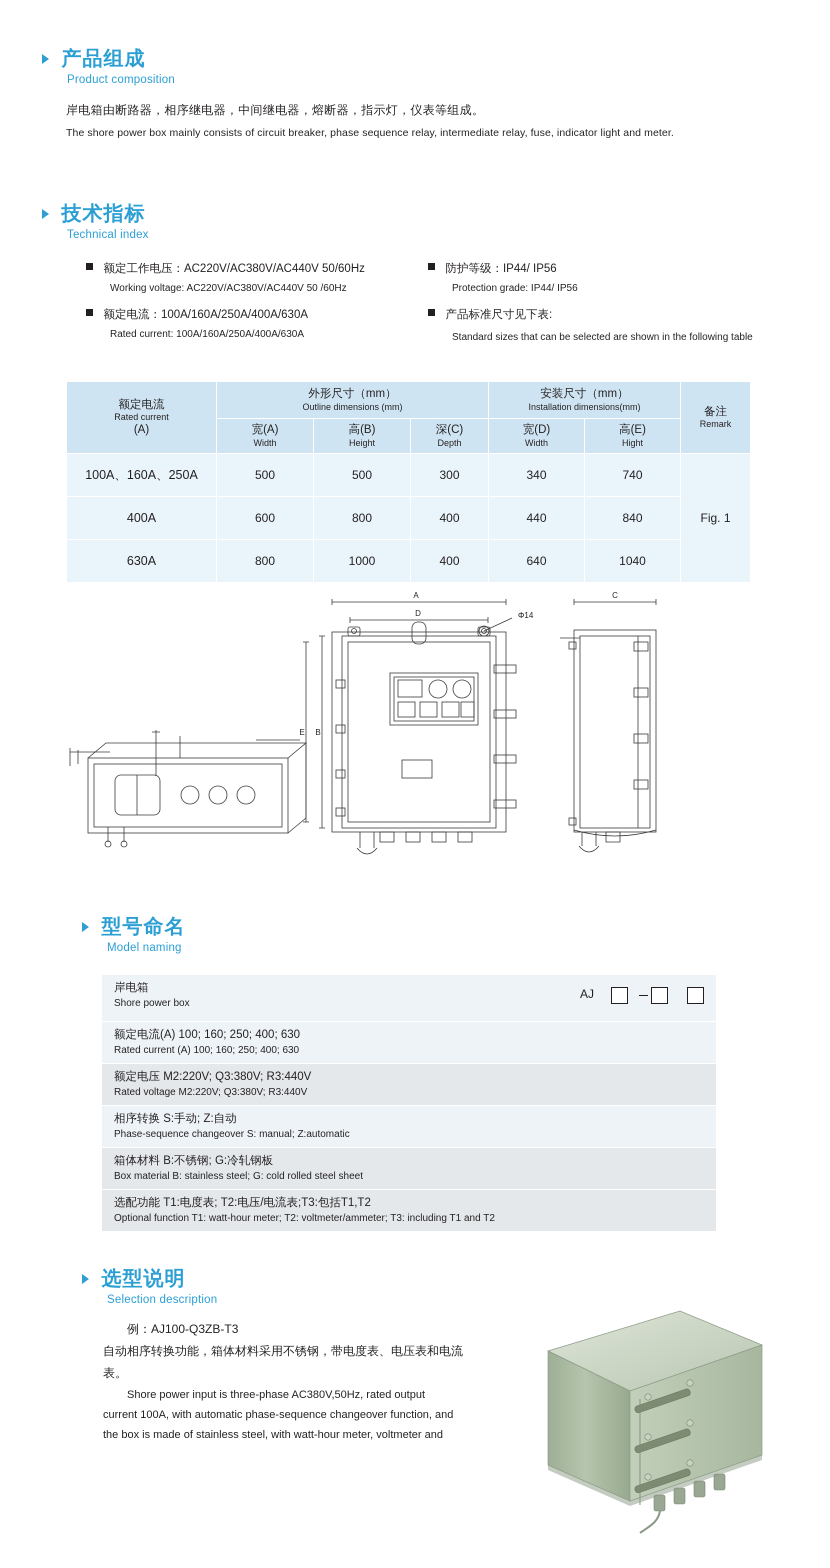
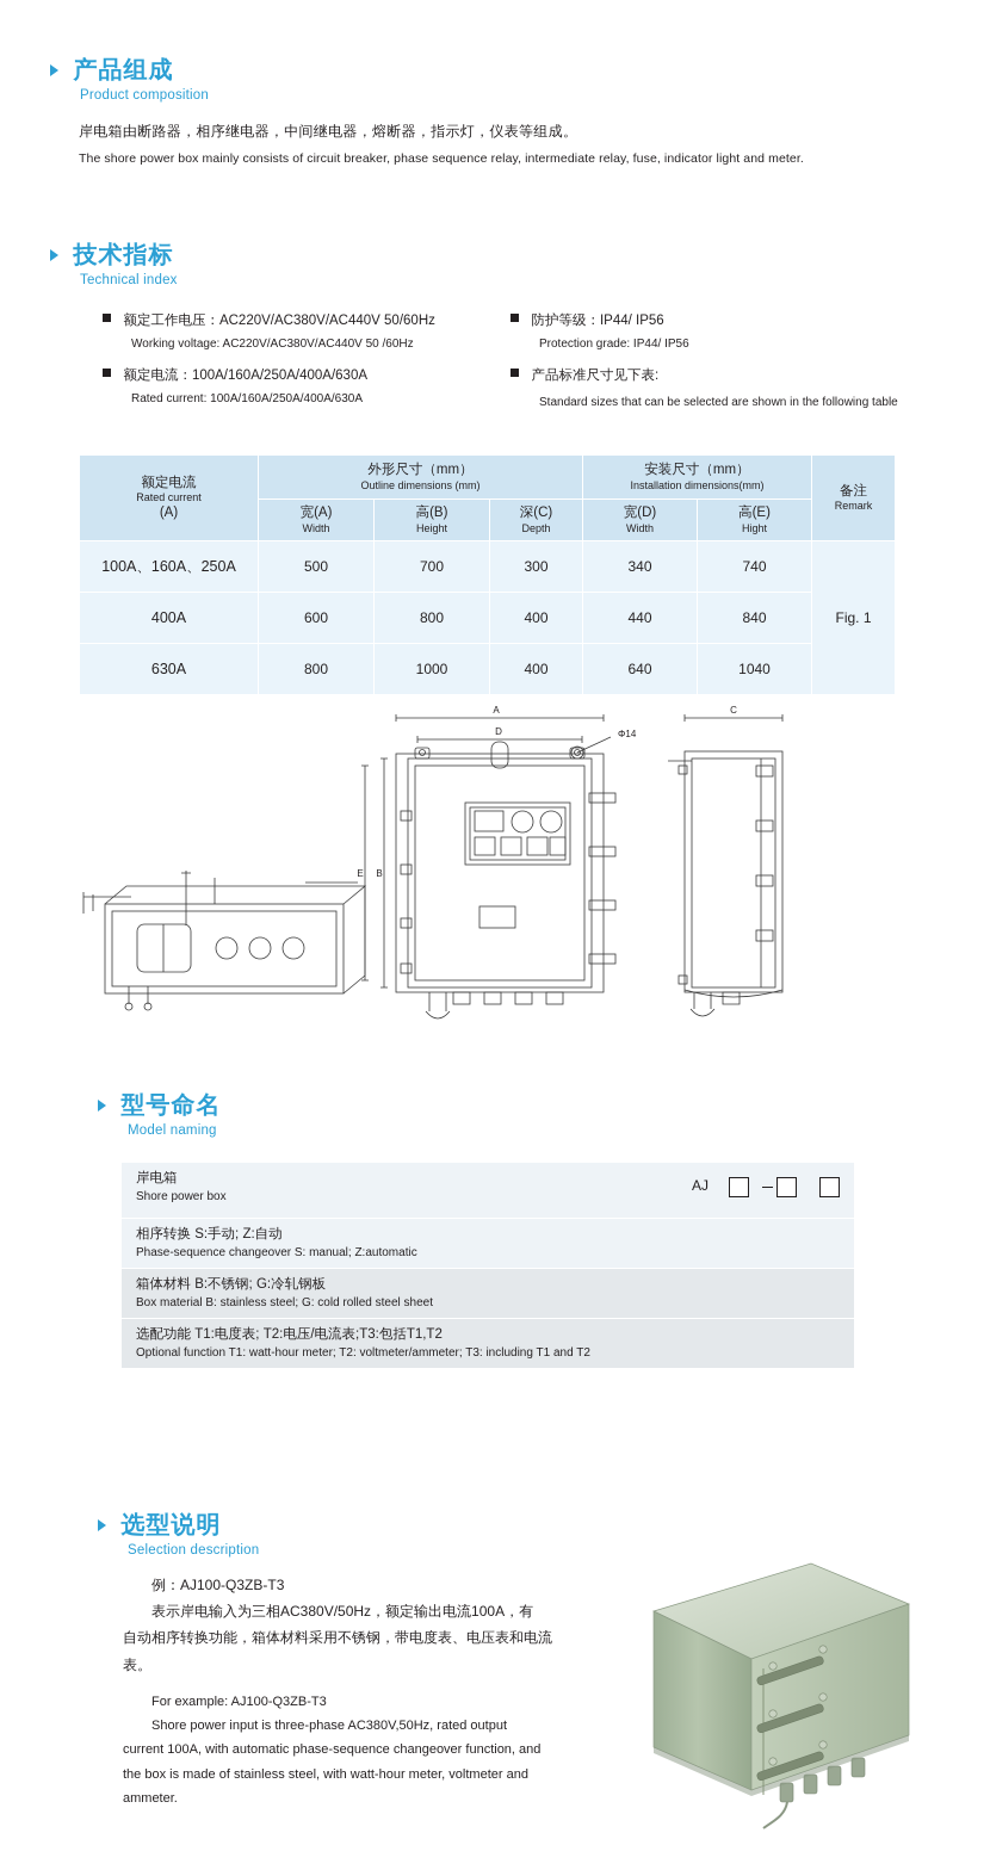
  产品组成
  Product composition
  岸电箱由断路器，相序继电器，中间继电器，熔断器，指示灯，仪表等组成。
  The shore power box mainly consists of circuit breaker, phase sequence relay, intermediate relay, fuse, indicator light and meter.
  技术指标
  Technical index
  额定工作电压：AC220V/AC380V/AC440V 50/60Hz
  Working voltage: AC220V/AC380V/AC440V 50 /60Hz
  额定电流：100A/160A/250A/400A/630A
  Rated current: 100A/160A/250A/400A/630A
  防护等级：IP44/ IP56
  Protection grade: IP44/ IP56
  产品标准尺寸见下表:
  Standard sizes that can be selected are shown in the following table
  额定电流 Rated current (A)	外形尺寸（mm） Outline dimensions (mm)	安装尺寸（mm） Installation dimensions(mm)	备注 Remark
  宽(A) Width	高(B) Height	深(C) Depth	宽(D) Width	高(E) Hight
- 100A、160A、250A	500	500	300	340	740	Fig. 1
+ 100A、160A、250A	500	700	300	340	740	Fig. 1
  400A	600	800	400	440	840
  630A	800	1000	400	640	1040
  A
  D
  C
  E
  B
  Φ14
  型号命名
  Model naming
  岸电箱
  Shore power box
  AJ
- 额定电流(A) 100; 160; 250; 400; 630
- Rated current (A) 100; 160; 250; 400; 630
- 额定电压 M2:220V; Q3:380V; R3:440V
- Rated voltage M2:220V; Q3:380V; R3:440V
  相序转换 S:手动; Z:自动
  Phase-sequence changeover S: manual; Z:automatic
  箱体材料 B:不锈钢; G:冷轧钢板
  Box material B: stainless steel; G: cold rolled steel sheet
  选配功能 T1:电度表; T2:电压/电流表;T3:包括T1,T2
  Optional function T1: watt-hour meter; T2: voltmeter/ammeter; T3: including T1 and T2
  选型说明
  Selection description
  例：AJ100-Q3ZB-T3
+ 表示岸电输入为三相AC380V/50Hz，额定输出电流100A，有
  自动相序转换功能，箱体材料采用不锈钢，带电度表、电压表和电流
  表。
+ For example: AJ100-Q3ZB-T3
  Shore power input is three-phase AC380V,50Hz, rated output
  current 100A, with automatic phase-sequence changeover function, and
  the box is made of stainless steel, with watt-hour meter, voltmeter and
+ ammeter.
